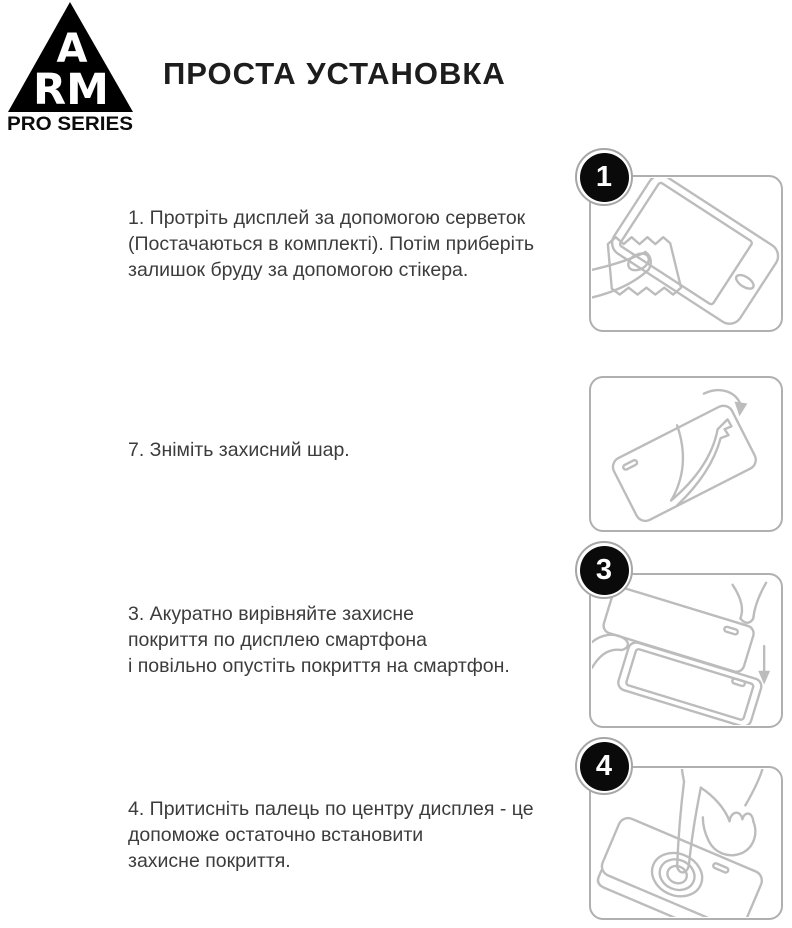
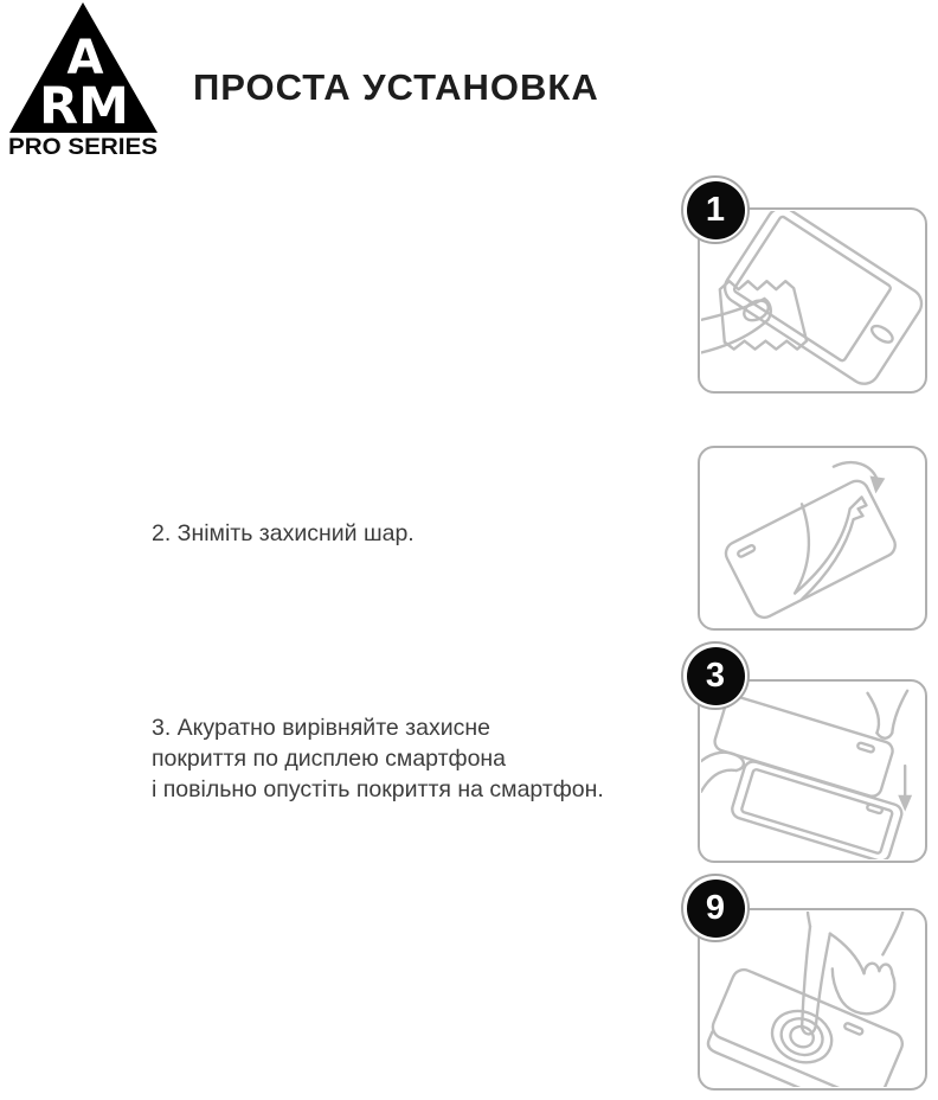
  A
  RM
  PRO SERIES
  ПРОСТА УСТАНОВКА
- 1. Протріть дисплей за допомогою серветок
- (Постачаються в комплекті). Потім приберіть
- залишок бруду за допомогою стікера.
- 7. Зніміть захисний шар.
+ 2. Зніміть захисний шар.
  3. Акуратно вирівняйте захисне
  покриття по дисплею смартфона
  і повільно опустіть покриття на смартфон.
- 4. Притисніть палець по центру дисплея - це
- допоможе остаточно встановити
- захисне покриття.
  1
  3
- 4
+ 9
